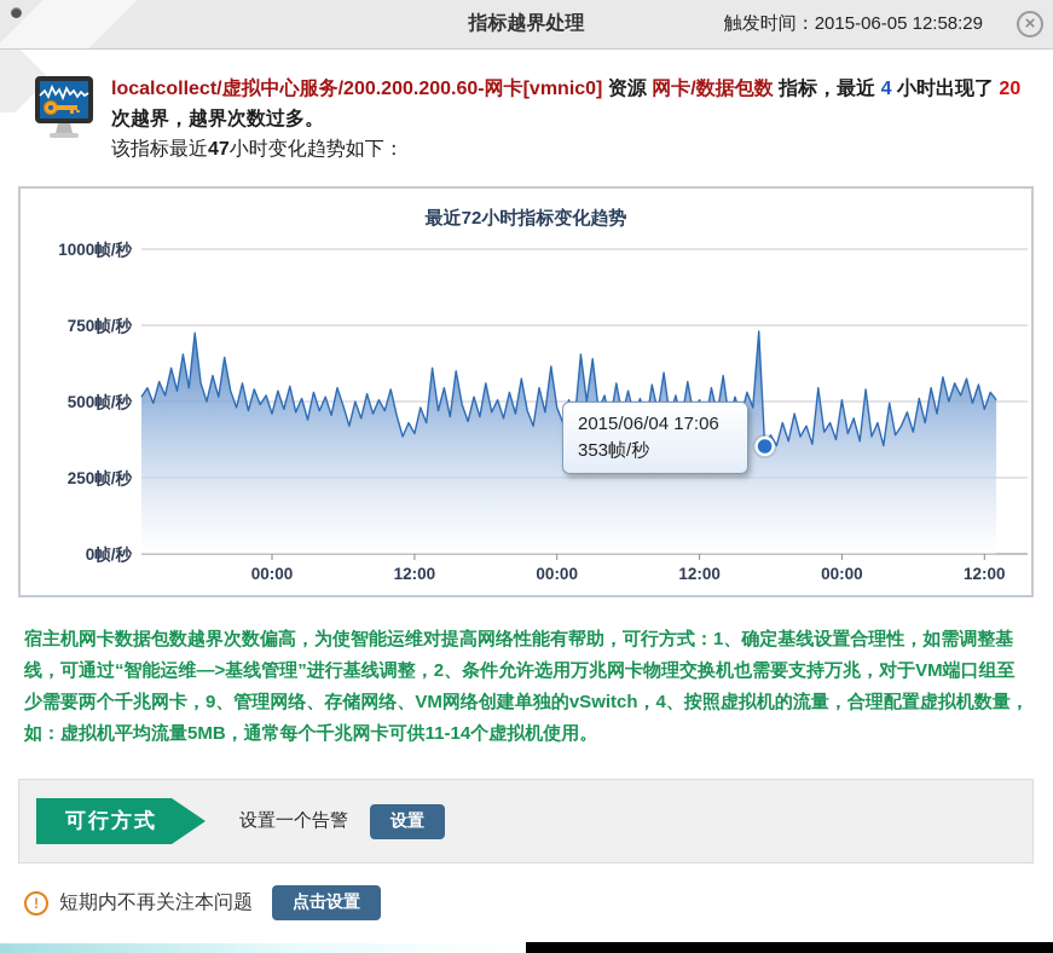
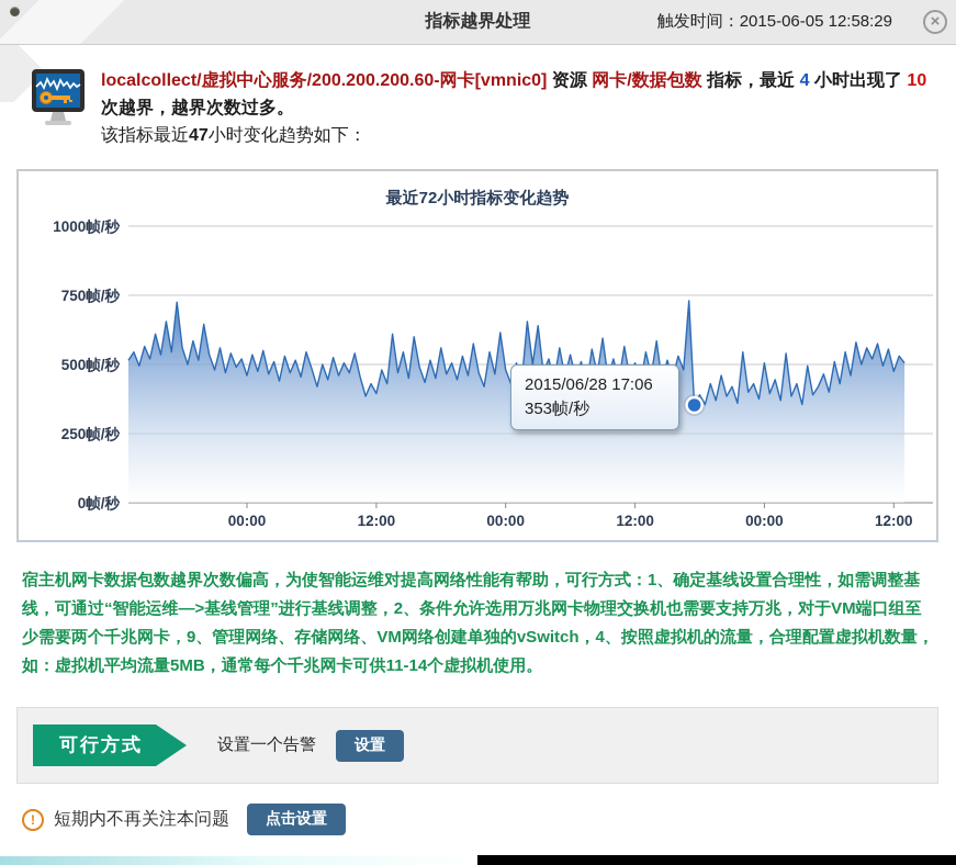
  指标越界处理
  触发时间：2015-06-05 12:58:29
  ×
- localcollect/虚拟中心服务/200.200.200.60-网卡[vmnic0] 资源 网卡/数据包数 指标，最近 4 小时出现了 20 次越界，越界次数过多。
+ localcollect/虚拟中心服务/200.200.200.60-网卡[vmnic0] 资源 网卡/数据包数 指标，最近 4 小时出现了 10 次越界，越界次数过多。
  该指标最近47小时变化趋势如下：
  最近72小时指标变化趋势
  0帧/秒
  250帧/秒
  500帧/秒
  750帧/秒
  1000帧/秒
  00:00
  12:00
  00:00
  12:00
  00:00
  12:00
- 2015/06/04 17:06
+ 2015/06/28 17:06
  353帧/秒
  宿主机网卡数据包数越界次数偏高，为使智能运维对提高网络性能有帮助，可行方式：1、确定基线设置合理性，如需调整基线，可通过“智能运维—>基线管理”进行基线调整，2、条件允许选用万兆网卡物理交换机也需要支持万兆，对于VM端口组至少需要两个千兆网卡，9、管理网络、存储网络、VM网络创建单独的vSwitch，4、按照虚拟机的流量，合理配置虚拟机数量，如：虚拟机平均流量5MB，通常每个千兆网卡可供11-14个虚拟机使用。
  可行方式
  设置一个告警
  设置
  !
  短期内不再关注本问题
  点击设置
